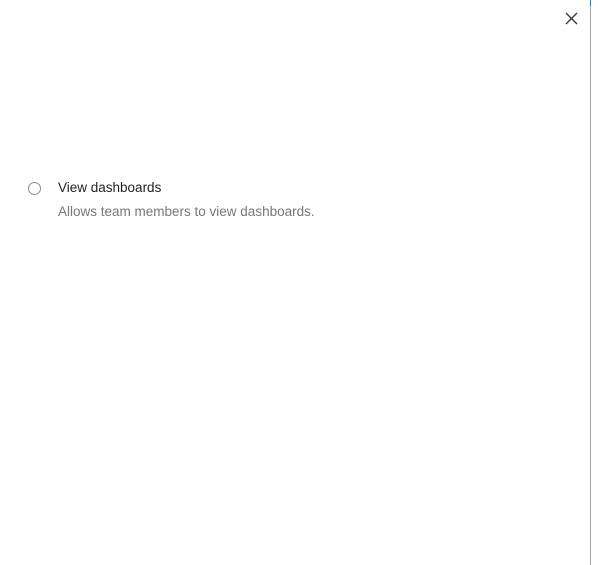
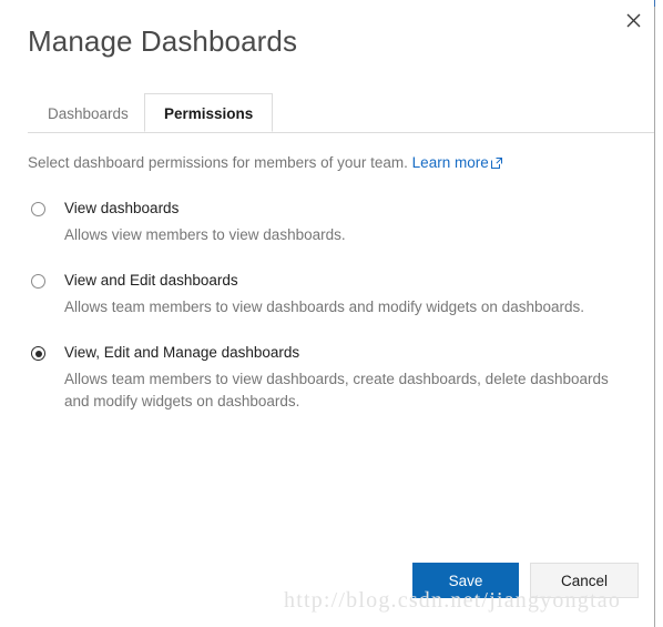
+ Manage Dashboards
+ Dashboards
+ Permissions
+ Select dashboard permissions for members of your team. Learn more
  View dashboards
- Allows team members to view dashboards.
+ Allows view members to view dashboards.
+ View and Edit dashboards
+ Allows team members to view dashboards and modify widgets on dashboards.
+ View, Edit and Manage dashboards
+ Allows team members to view dashboards, create dashboards, delete dashboards and modify widgets on dashboards.
+ Save
+ Cancel
+ http://blog.csdn.net/jiangyongtao
